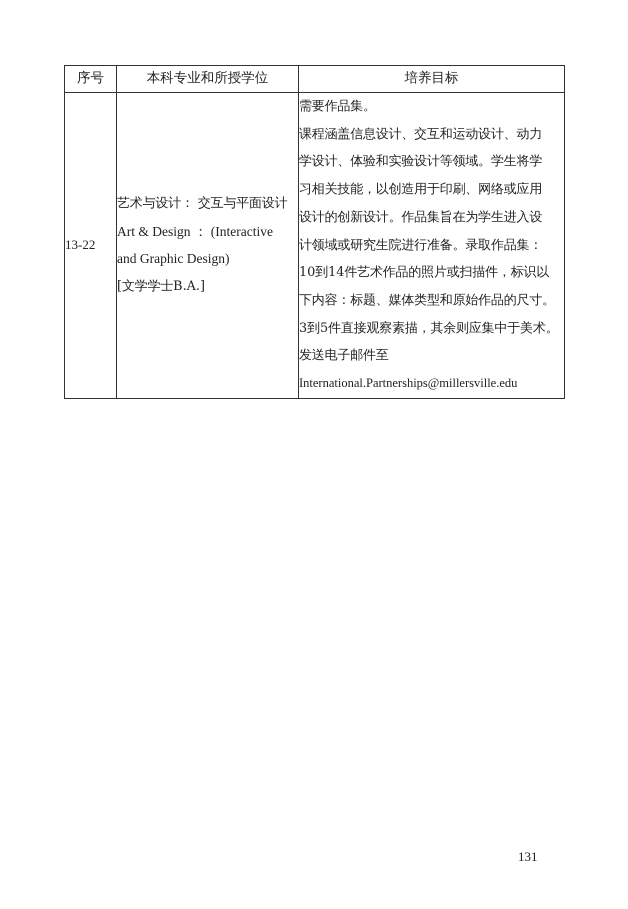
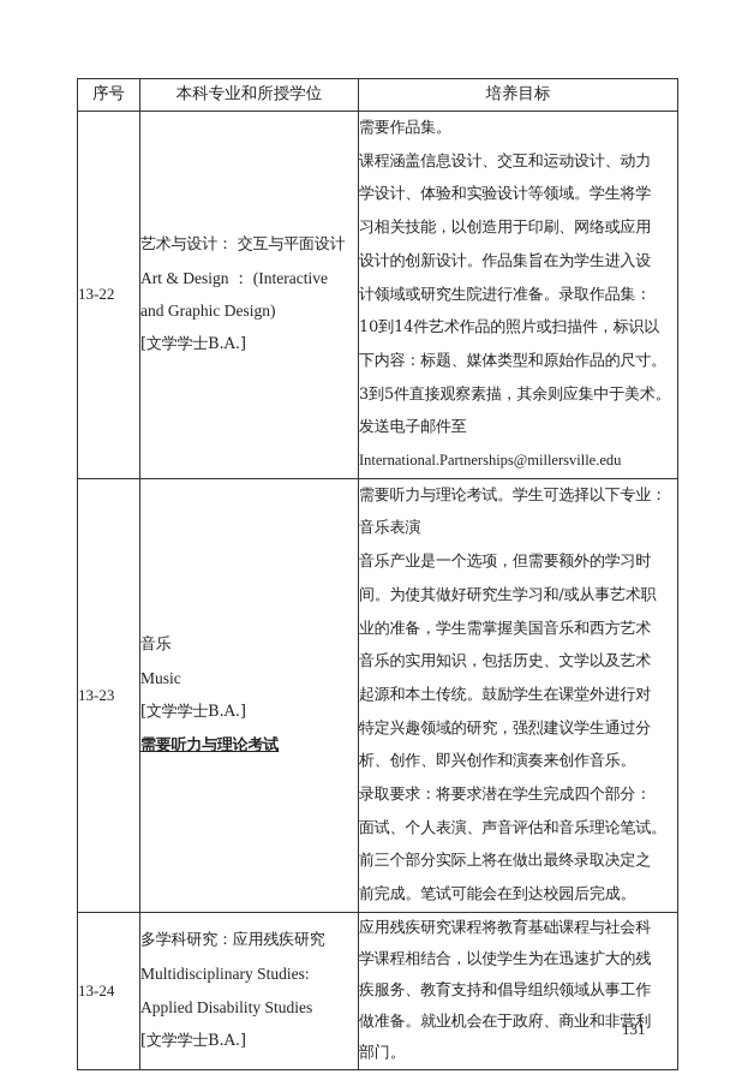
  序号	本科专业和所授学位	培养目标
  13-22	艺术与设计： 交互与平面设计 Art & Design ： (Interactive and Graphic Design) [文学学士B.A.]	需要作品集。 课程涵盖信息设计、交互和运动设计、动力 学设计、体验和实验设计等领域。学生将学 习相关技能，以创造用于印刷、网络或应用 设计的创新设计。作品集旨在为学生进入设 计领域或研究生院进行准备。录取作品集： 10到14件艺术作品的照片或扫描件，标识以 下内容：标题、媒体类型和原始作品的尺寸。 3到5件直接观察素描，其余则应集中于美术。 发送电子邮件至 International.Partnerships@millersville.edu
+ 13-23	音乐 Music [文学学士B.A.] 需要听力与理论考试	需要听力与理论考试。学生可选择以下专业： 音乐表演 音乐产业是一个选项，但需要额外的学习时 间。为使其做好研究生学习和/或从事艺术职 业的准备，学生需掌握美国音乐和西方艺术 音乐的实用知识，包括历史、文学以及艺术 起源和本土传统。鼓励学生在课堂外进行对 特定兴趣领域的研究，强烈建议学生通过分 析、创作、即兴创作和演奏来创作音乐。 录取要求：将要求潜在学生完成四个部分： 面试、个人表演、声音评估和音乐理论笔试。 前三个部分实际上将在做出最终录取决定之 前完成。笔试可能会在到达校园后完成。
+ 13-24	多学科研究：应用残疾研究 Multidisciplinary Studies: Applied Disability Studies [文学学士B.A.]	应用残疾研究课程将教育基础课程与社会科 学课程相结合，以使学生为在迅速扩大的残 疾服务、教育支持和倡导组织领域从事工作 做准备。就业机会在于政府、商业和非营利 部门。
  131
